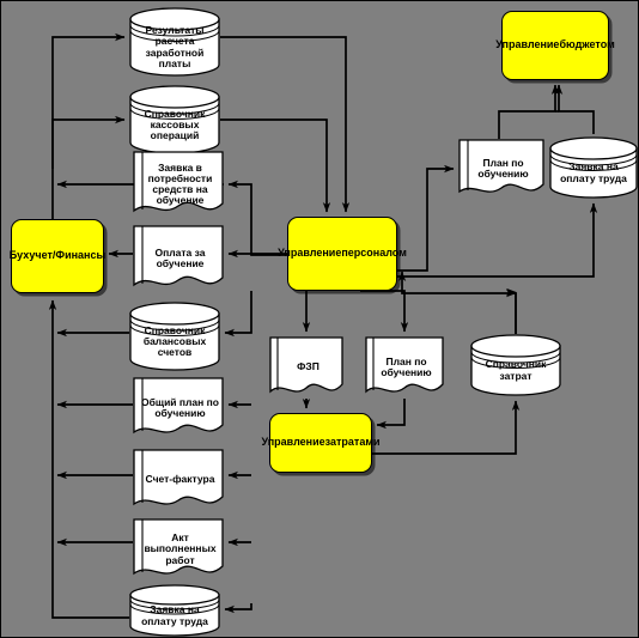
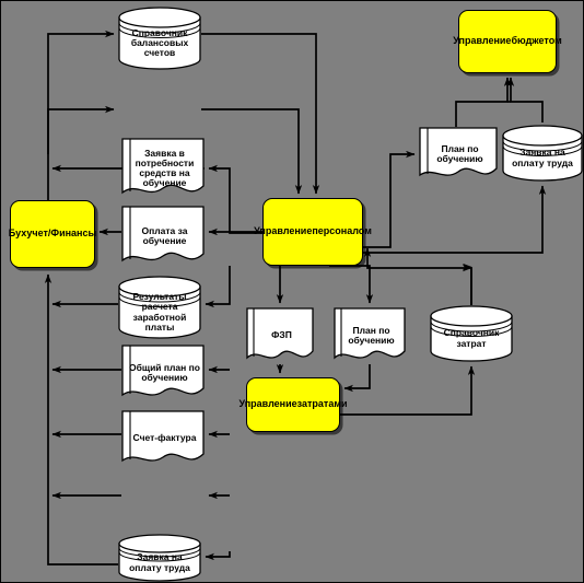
  Бухучет/
  Финансы
  Управление
  персоналом
  Управление
  бюджетом
  Управление
  затратами
- Результаты расчета заработной платы
+ Справочник балансовых счетов
- Справочник кассовых операций
  Заявка в потребности средств на обучение
  Оплата за обучение
- Справочник балансовых счетов
+ Результаты расчета заработной платы
  Общий план по обучению
  Счет-фактура
- Акт выполненных работ
  Заявка на оплату труда
  План по обучению
  Заявка на оплату труда
  ФЗП
  План по обучению
  Справочник затрат
